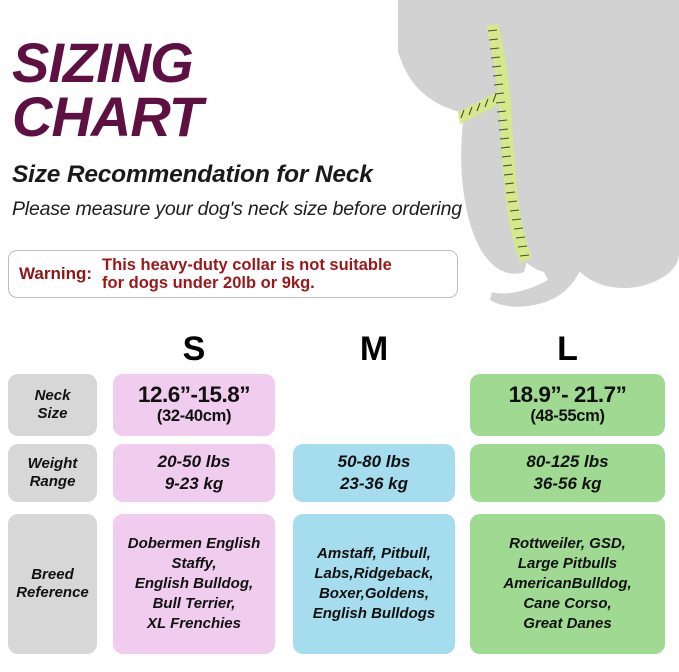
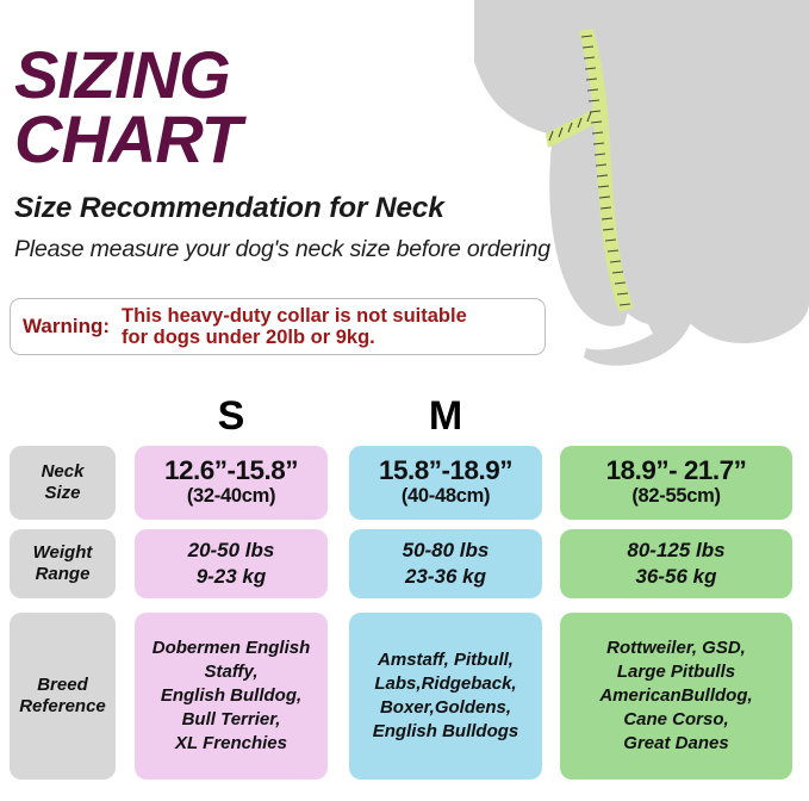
  SIZING
  CHART
  Size Recommendation for Neck
  Please measure your dog's neck size before ordering
  Warning:
  This heavy-duty collar is not suitable
  for dogs under 20lb or 9kg.
  S
  M
- L
  Neck
  Size
  12.6”-15.8”
  (32-40cm)
+ 15.8”-18.9”
+ (40-48cm)
  18.9”- 21.7”
- (48-55cm)
+ (82-55cm)
  Weight
  Range
  20-50 lbs
  9-23 kg
  50-80 lbs
  23-36 kg
  80-125 lbs
  36-56 kg
  Breed
  Reference
  Dobermen English
  Staffy,
  English Bulldog,
  Bull Terrier,
  XL Frenchies
  Amstaff, Pitbull,
  Labs,Ridgeback,
  Boxer,Goldens,
  English Bulldogs
  Rottweiler, GSD,
  Large Pitbulls
  AmericanBulldog,
  Cane Corso,
  Great Danes
